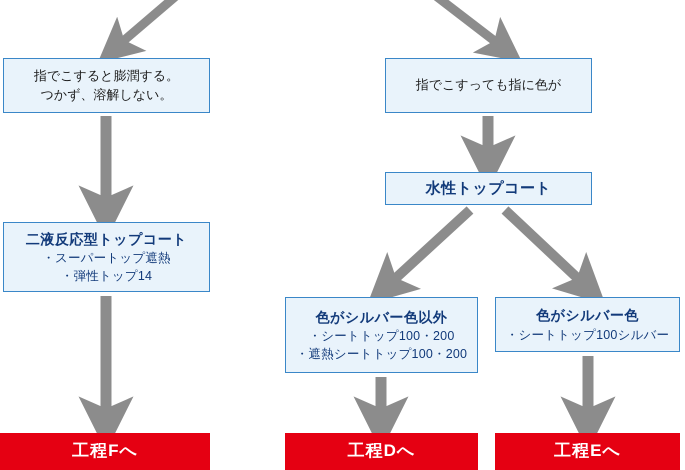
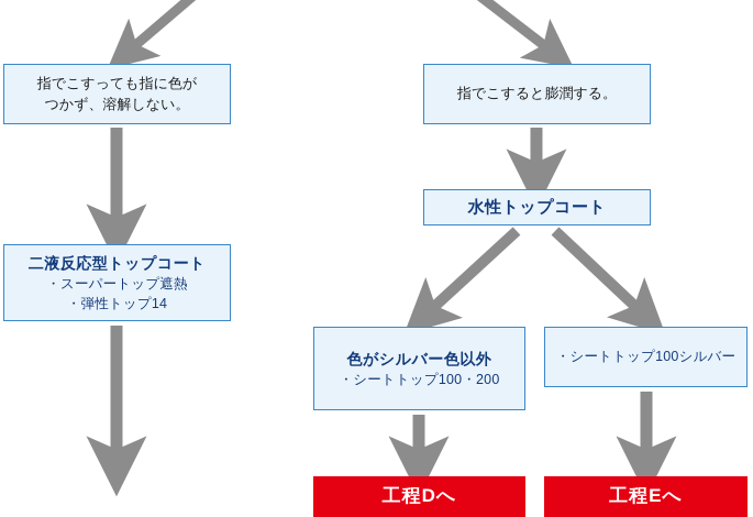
- 指でこすると膨潤する。
+ 指でこすっても指に色が
  つかず、溶解しない。
- 指でこすっても指に色が
+ 指でこすると膨潤する。
  水性トップコート
  二液反応型トップコート
  ・スーパートップ遮熱
  ・弾性トップ14
  色がシルバー色以外
  ・シートトップ100・200
- ・遮熱シートトップ100・200
- 色がシルバー色
  ・シートトップ100シルバー
- 工程Fへ
  工程Dへ
  工程Eへ
